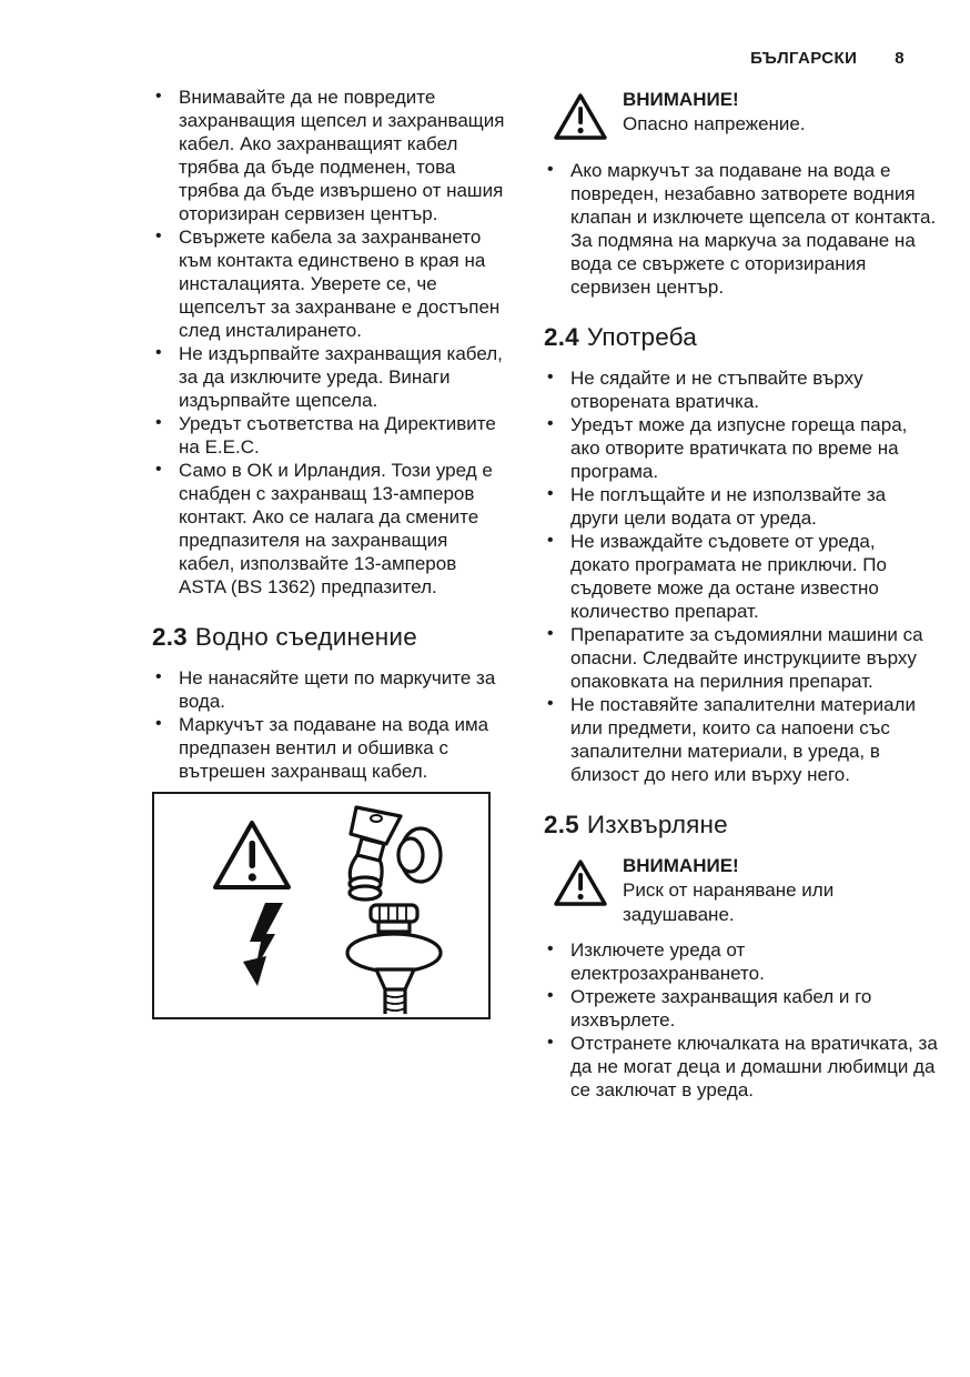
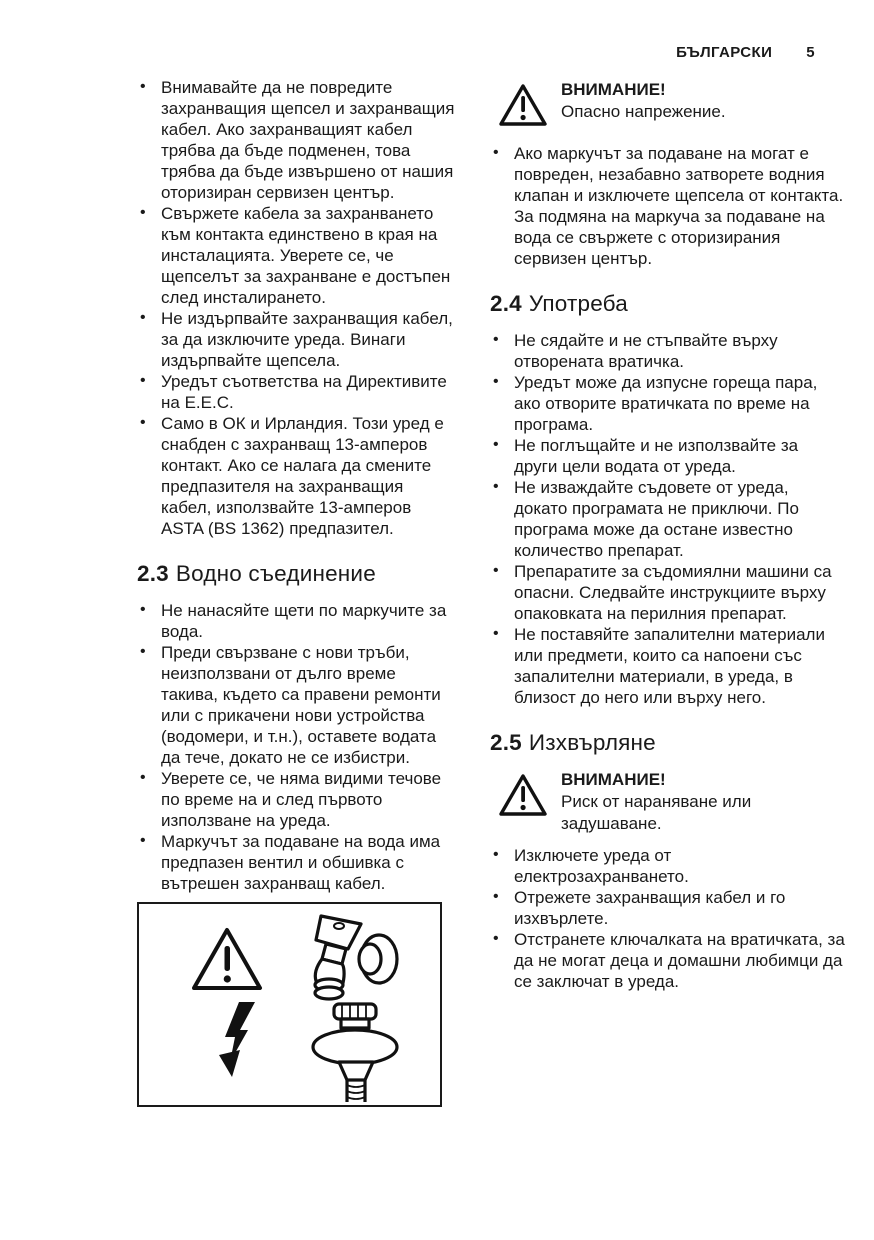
  БЪЛГАРСКИ
- 8
+ 5
  Внимавайте да не повредите захранващия щепсел и захранващия кабел. Ако захранващият кабел трябва да бъде подменен, това трябва да бъде извършено от нашия оторизиран сервизен център.
  Свържете кабела за захранването към контакта единствено в края на инсталацията. Уверете се, че щепселът за захранване е достъпен след инсталирането.
  Не издърпвайте захранващия кабел, за да изключите уреда. Винаги издърпвайте щепсела.
  Уредът съответства на Директивите на Е.Е.С.
  Само в ОК и Ирландия. Този уред е снабден с захранващ 13-амперов контакт. Ако се налага да смените предпазителя на захранващия кабел, използвайте 13-амперов ASTA (BS 1362) предпазител.
  2.3 Водно съединение
  Не нанасяйте щети по маркучите за вода.
+ Преди свързване с нови тръби, неизползвани от дълго време такива, където са правени ремонти или с прикачени нови устройства (водомери, и т.н.), оставете водата да тече, докато не се избистри.
+ Уверете се, че няма видими течове по време на и след първото използване на уреда.
  Маркучът за подаване на вода има предпазен вентил и обшивка с вътрешен захранващ кабел.
  ВНИМАНИЕ!
  Опасно напрежение.
- Ако маркучът за подаване на вода е повреден, незабавно затворете водния клапан и изключете щепсела от контакта. За подмяна на маркуча за подаване на вода се свържете с оторизирания сервизен център.
+ Ако маркучът за подаване на могат е повреден, незабавно затворете водния клапан и изключете щепсела от контакта. За подмяна на маркуча за подаване на вода се свържете с оторизирания сервизен център.
  2.4 Употреба
  Не сядайте и не стъпвайте върху отворената вратичка.
  Уредът може да изпусне гореща пара, ако отворите вратичката по време на програма.
  Не поглъщайте и не използвайте за други цели водата от уреда.
- Не изваждайте съдовете от уреда, докато програмата не приключи. По съдовете може да остане известно количество препарат.
+ Не изваждайте съдовете от уреда, докато програмата не приключи. По програма може да остане известно количество препарат.
  Препаратите за съдомиялни машини са опасни. Следвайте инструкциите върху опаковката на перилния препарат.
  Не поставяйте запалителни материали или предмети, които са напоени със запалителни материали, в уреда, в близост до него или върху него.
  2.5 Изхвърляне
  ВНИМАНИЕ!
  Риск от нараняване или задушаване.
  Изключете уреда от електрозахранването.
  Отрежете захранващия кабел и го изхвърлете.
  Отстранете ключалката на вратичката, за да не могат деца и домашни любимци да се заключат в уреда.
